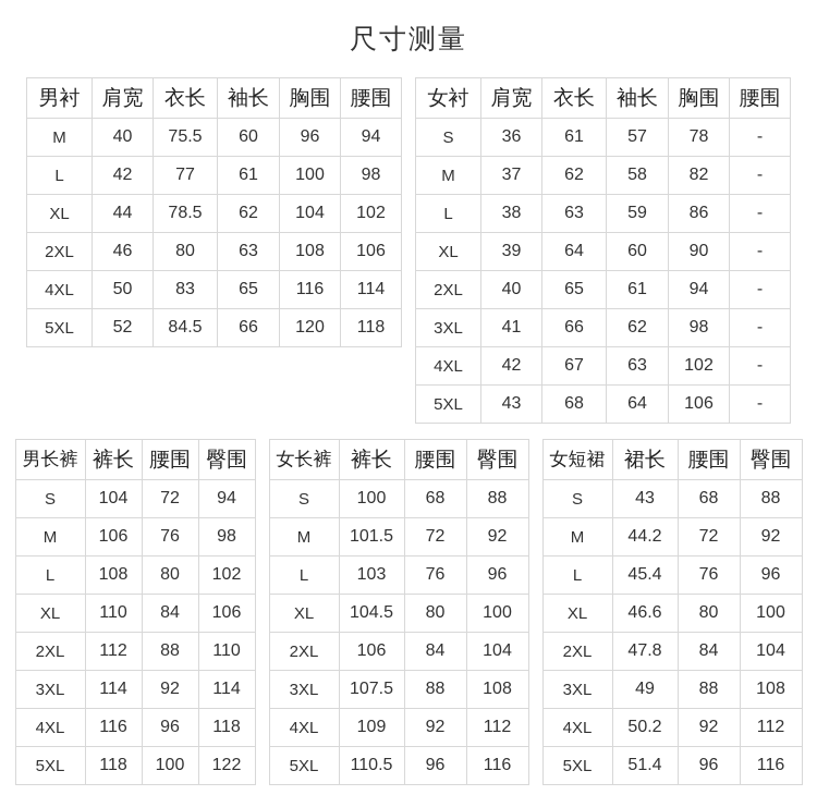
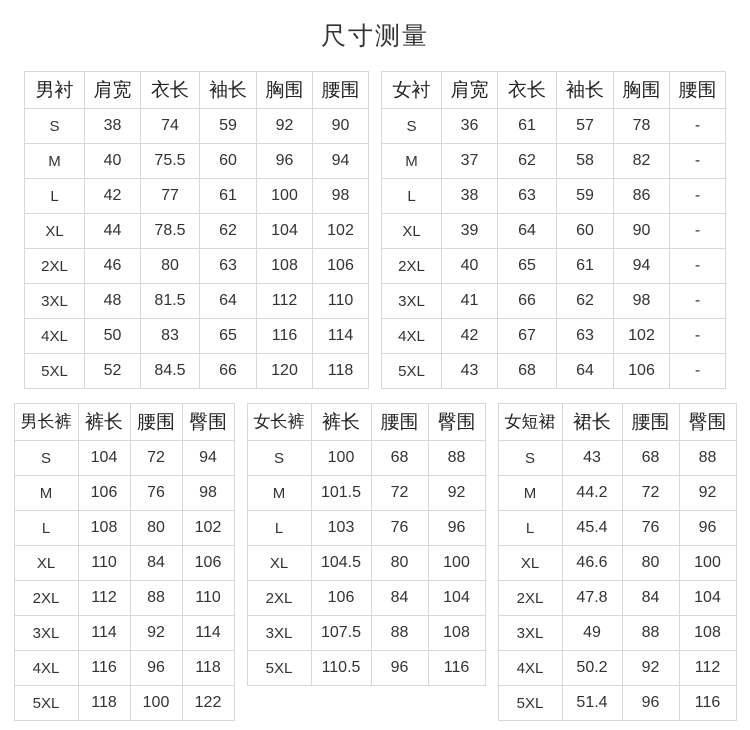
  尺寸测量
  男衬	肩宽	衣长	袖长	胸围	腰围
+ S	38	74	59	92	90
  M	40	75.5	60	96	94
  L	42	77	61	100	98
  XL	44	78.5	62	104	102
  2XL	46	80	63	108	106
+ 3XL	48	81.5	64	112	110
  4XL	50	83	65	116	114
  5XL	52	84.5	66	120	118
  女衬	肩宽	衣长	袖长	胸围	腰围
  S	36	61	57	78	-
  M	37	62	58	82	-
  L	38	63	59	86	-
  XL	39	64	60	90	-
  2XL	40	65	61	94	-
  3XL	41	66	62	98	-
  4XL	42	67	63	102	-
  5XL	43	68	64	106	-
  男长裤	裤长	腰围	臀围
  S	104	72	94
  M	106	76	98
  L	108	80	102
  XL	110	84	106
  2XL	112	88	110
  3XL	114	92	114
  4XL	116	96	118
  5XL	118	100	122
  女长裤	裤长	腰围	臀围
  S	100	68	88
  M	101.5	72	92
  L	103	76	96
  XL	104.5	80	100
  2XL	106	84	104
  3XL	107.5	88	108
- 4XL	109	92	112
  5XL	110.5	96	116
  女短裙	裙长	腰围	臀围
  S	43	68	88
  M	44.2	72	92
  L	45.4	76	96
  XL	46.6	80	100
  2XL	47.8	84	104
  3XL	49	88	108
  4XL	50.2	92	112
  5XL	51.4	96	116
